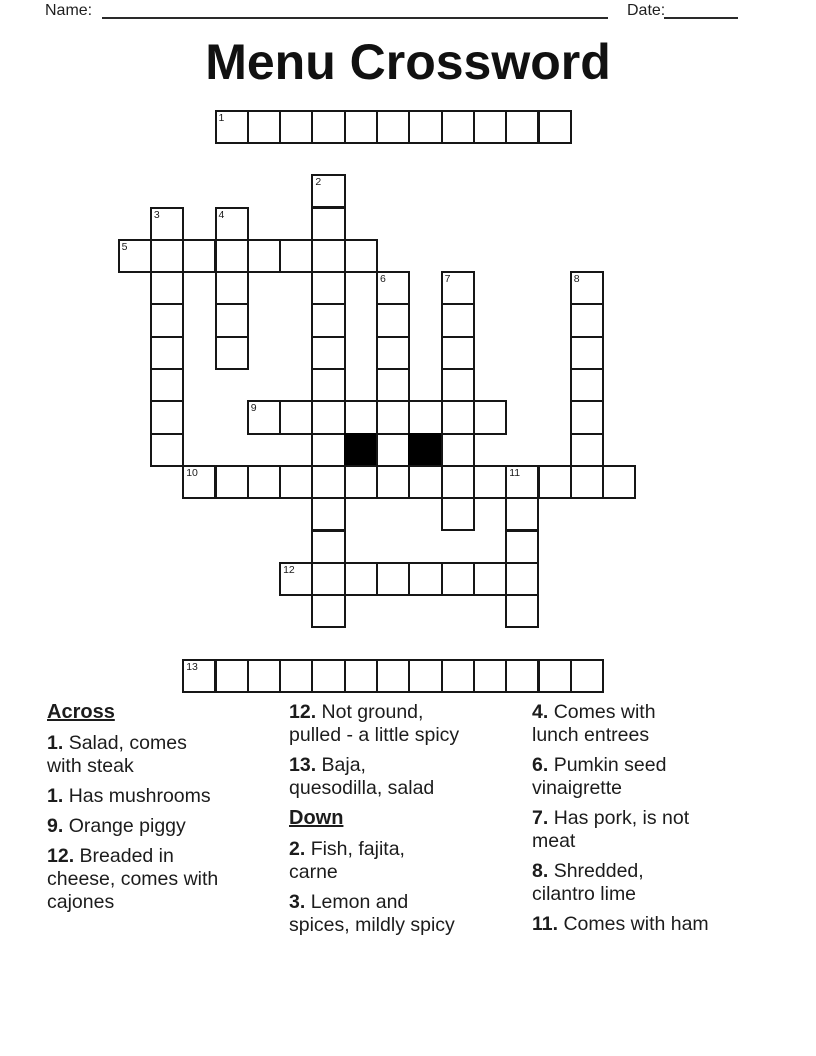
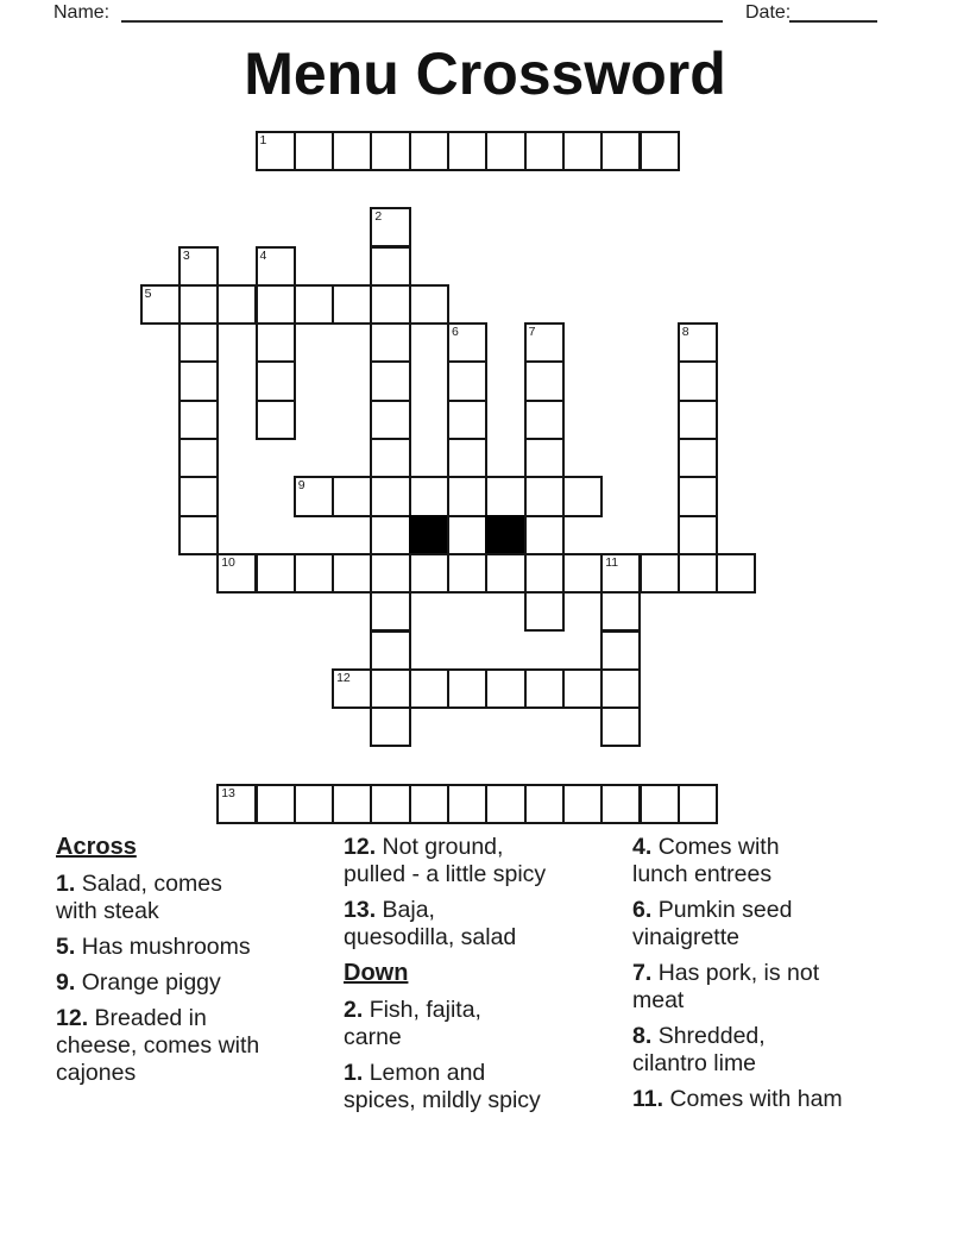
  Name:
  Date:
  Menu Crossword
  1
  2
  3
  4
  5
  6
  7
  8
  9
  10
  11
  12
  13
  Across
  1. Salad, comes
  with steak
- 1. Has mushrooms
+ 5. Has mushrooms
  9. Orange piggy
  12. Breaded in
  cheese, comes with
  cajones
  12. Not ground,
  pulled - a little spicy
  13. Baja,
  quesodilla, salad
  Down
  2. Fish, fajita,
  carne
- 3. Lemon and
+ 1. Lemon and
  spices, mildly spicy
  4. Comes with
  lunch entrees
  6. Pumkin seed
  vinaigrette
  7. Has pork, is not
  meat
  8. Shredded,
  cilantro lime
  11. Comes with ham
